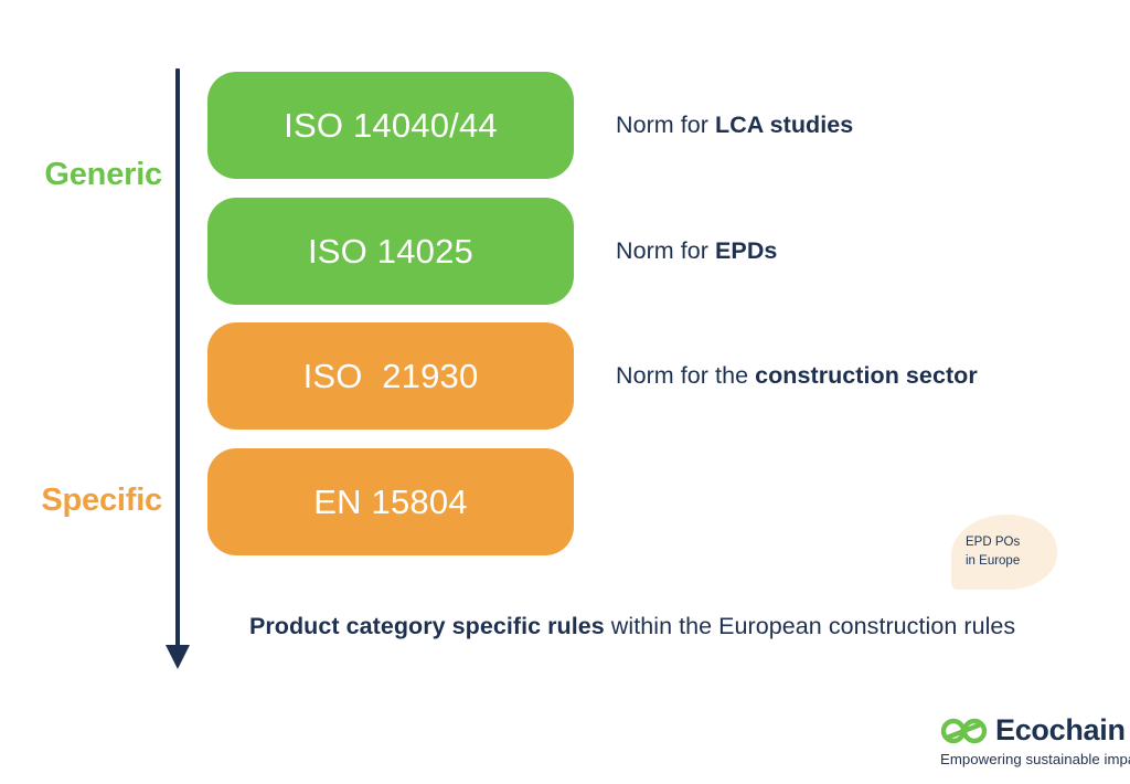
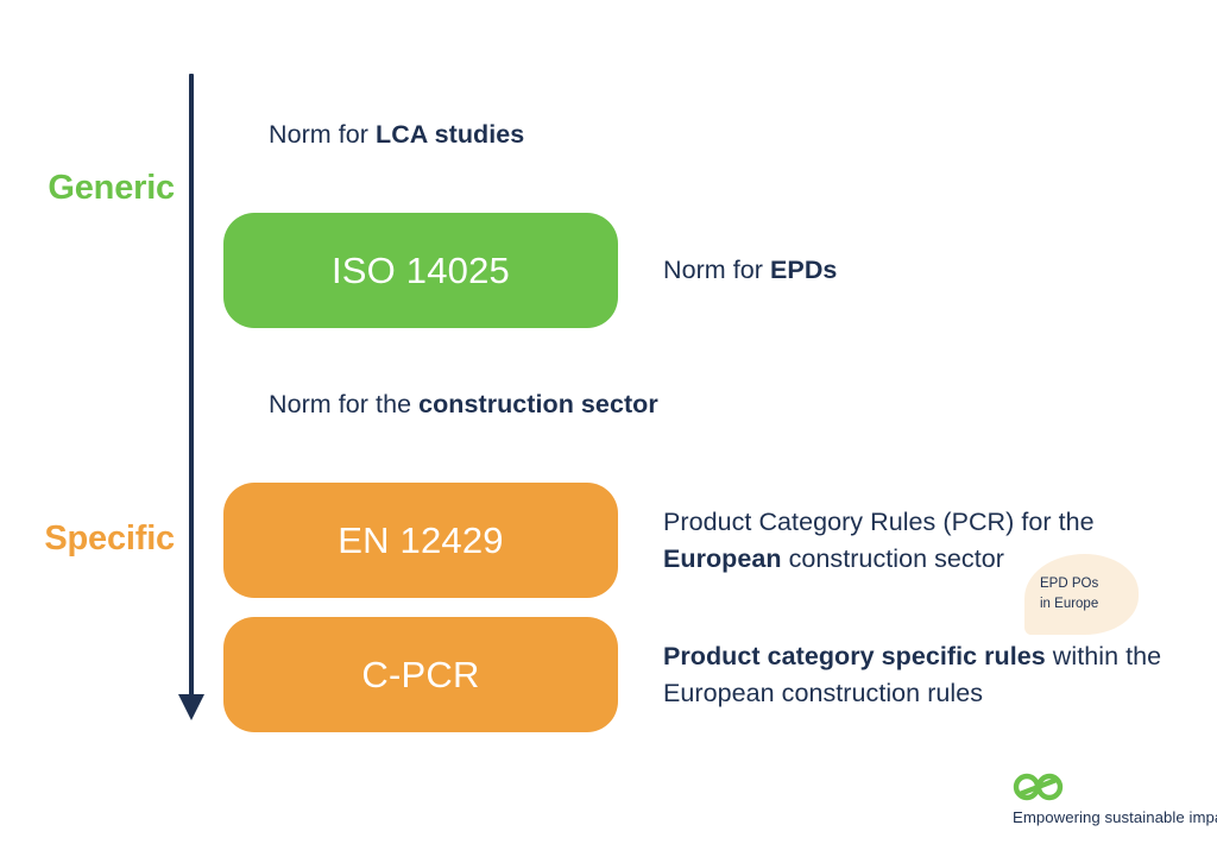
  Generic
  Specific
- ISO 14040/44
  Norm for LCA studies
  ISO 14025
  Norm for EPDs
- ISO 21930
  Norm for the construction sector
- EN 15804
+ EN 12429
+ Product Category Rules (PCR) for the European construction sector
+ C-PCR
  Product category specific rules within the European construction rules
  EPD POs
  in Europe
- Ecochain
  Empowering sustainable imp
